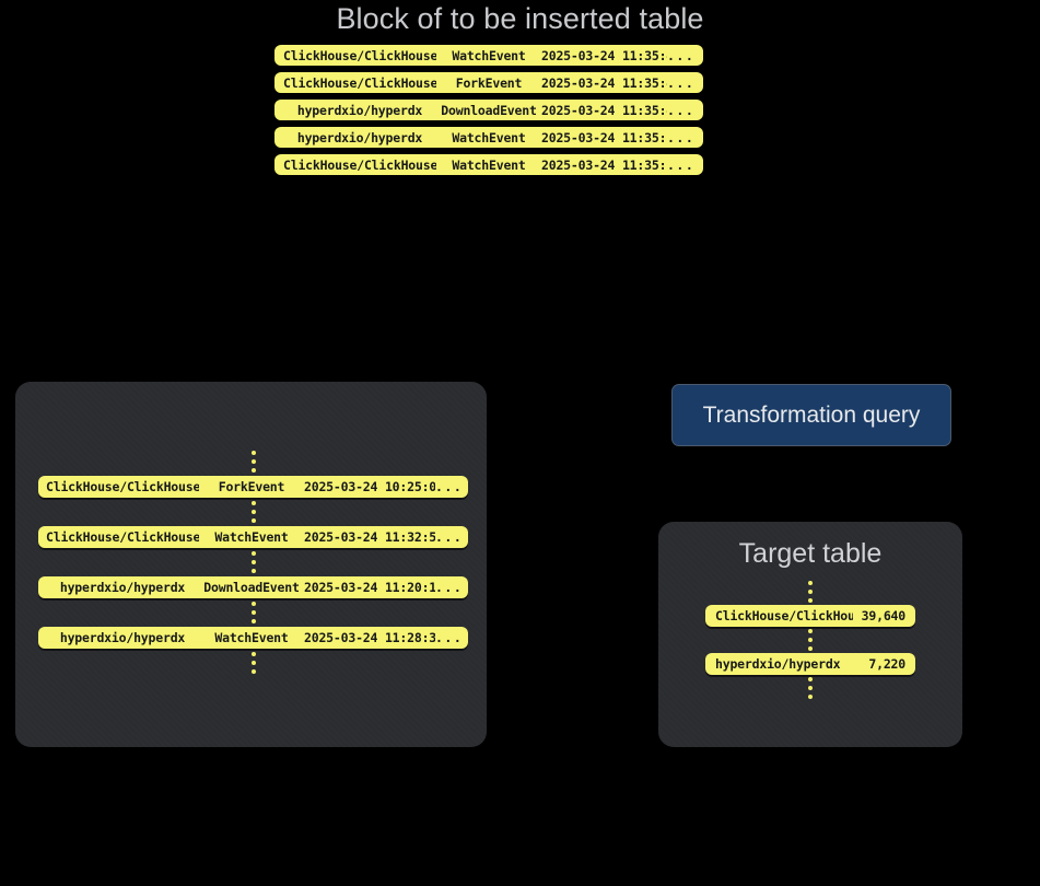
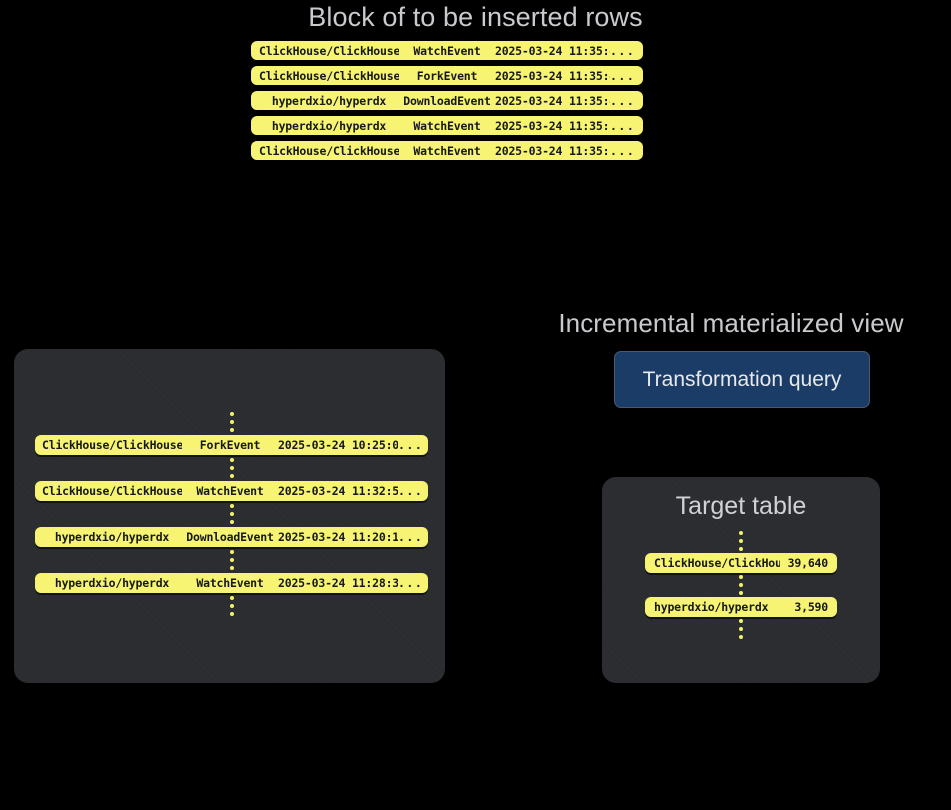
- Block of to be inserted table
+ Block of to be inserted rows
  ClickHouse/ClickHouse
  WatchEvent
  2025-03-24 11:35:
  ...
  ClickHouse/ClickHouse
  ForkEvent
  2025-03-24 11:35:
  ...
  hyperdxio/hyperdx
  DownloadEvent
  2025-03-24 11:35:
  ...
  hyperdxio/hyperdx
  WatchEvent
  2025-03-24 11:35:
  ...
  ClickHouse/ClickHouse
  WatchEvent
  2025-03-24 11:35:
  ...
+ Incremental materialized view
  Transformation query
  ClickHouse/ClickHouse
  ForkEvent
  2025-03-24 10:25:0
  ...
  ClickHouse/ClickHouse
  WatchEvent
  2025-03-24 11:32:5
  ...
  hyperdxio/hyperdx
  DownloadEvent
  2025-03-24 11:20:1
  ...
  hyperdxio/hyperdx
  WatchEvent
  2025-03-24 11:28:3
  ...
  Target table
  ClickHouse/ClickHou
  39,640
  hyperdxio/hyperdx
- 7,220
+ 3,590
